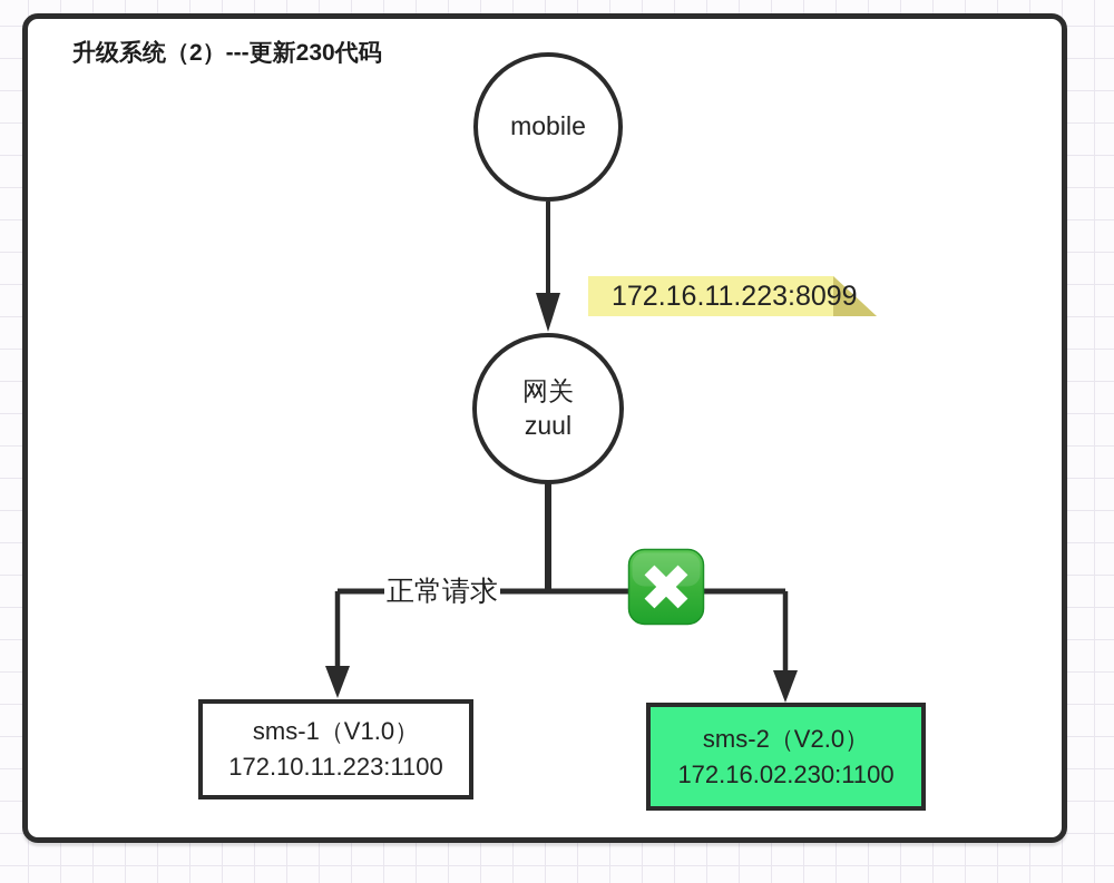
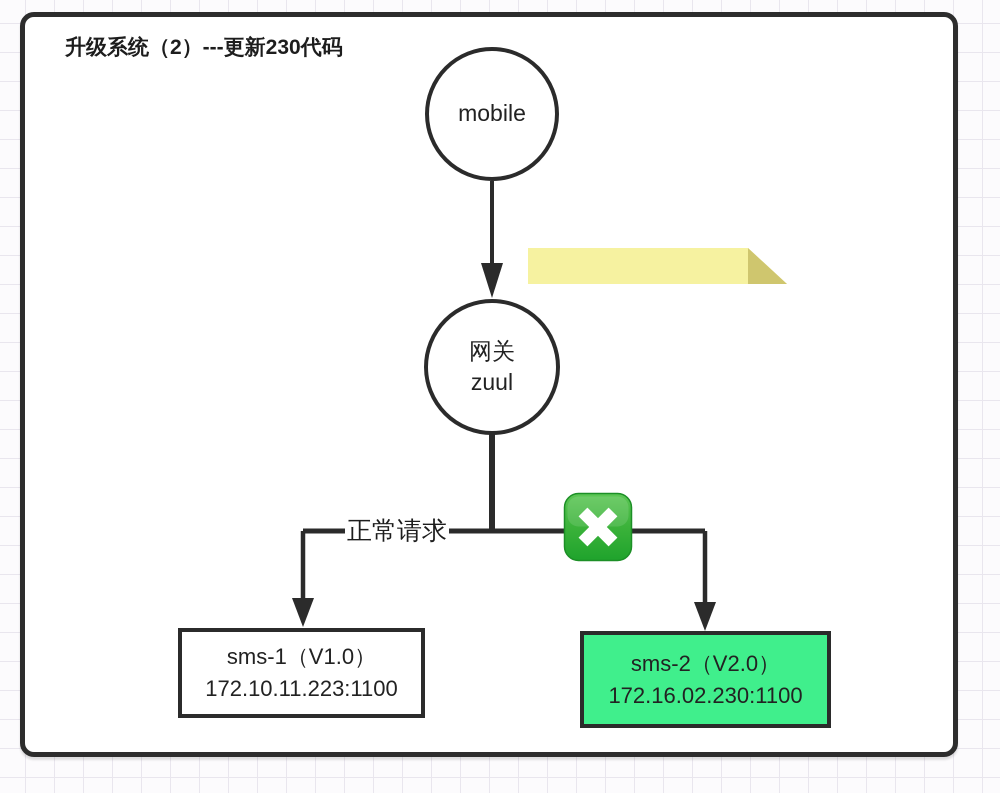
  升级系统（2）---更新230代码
  mobile
- 172.16.11.223:8099
  网关
  zuul
  正常请求
  sms-1（V1.0）
  172.10.11.223:1100
  sms-2（V2.0）
  172.16.02.230:1100
